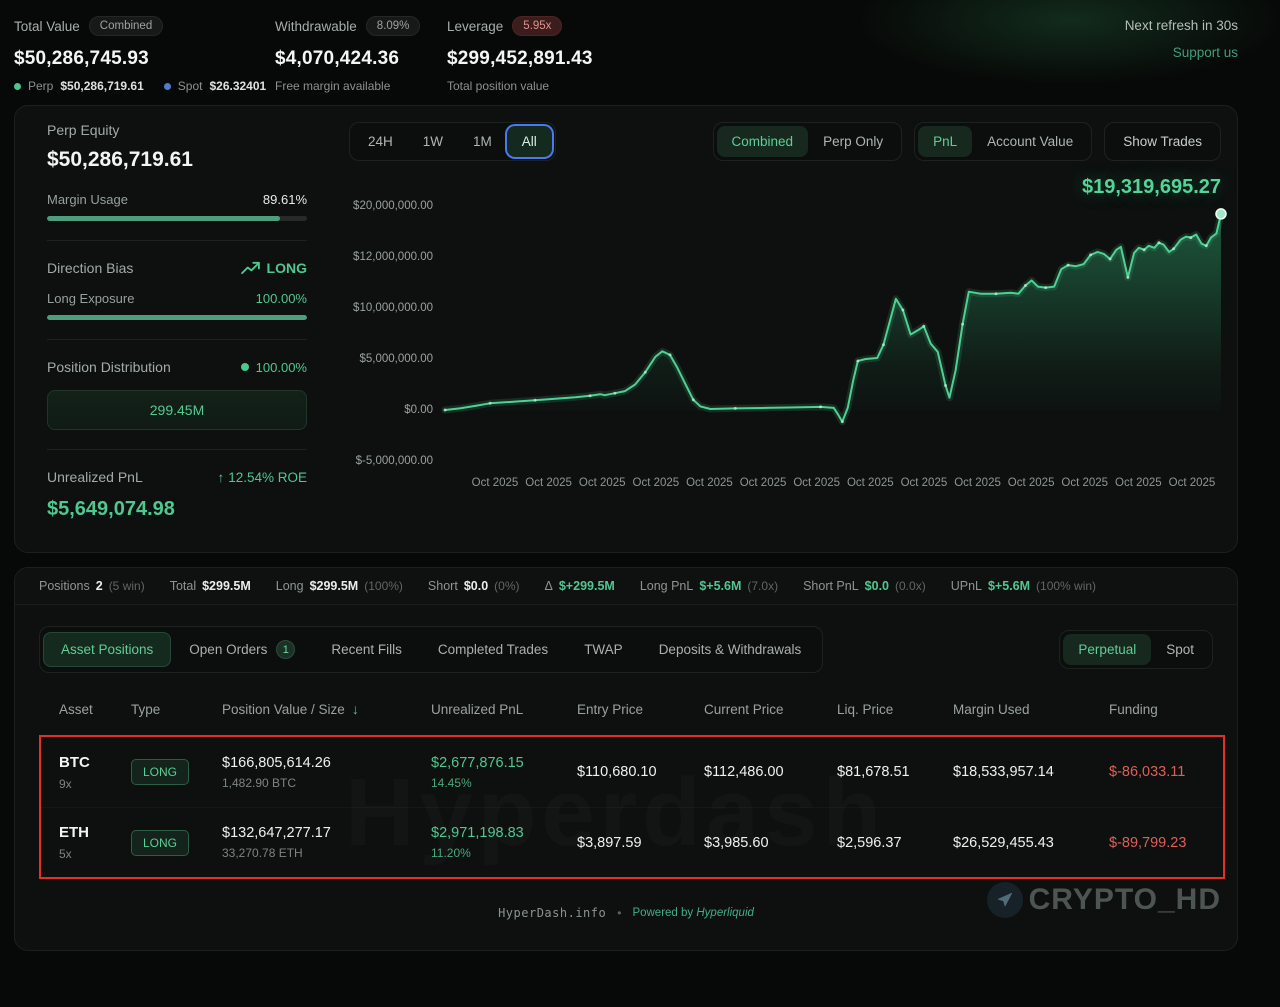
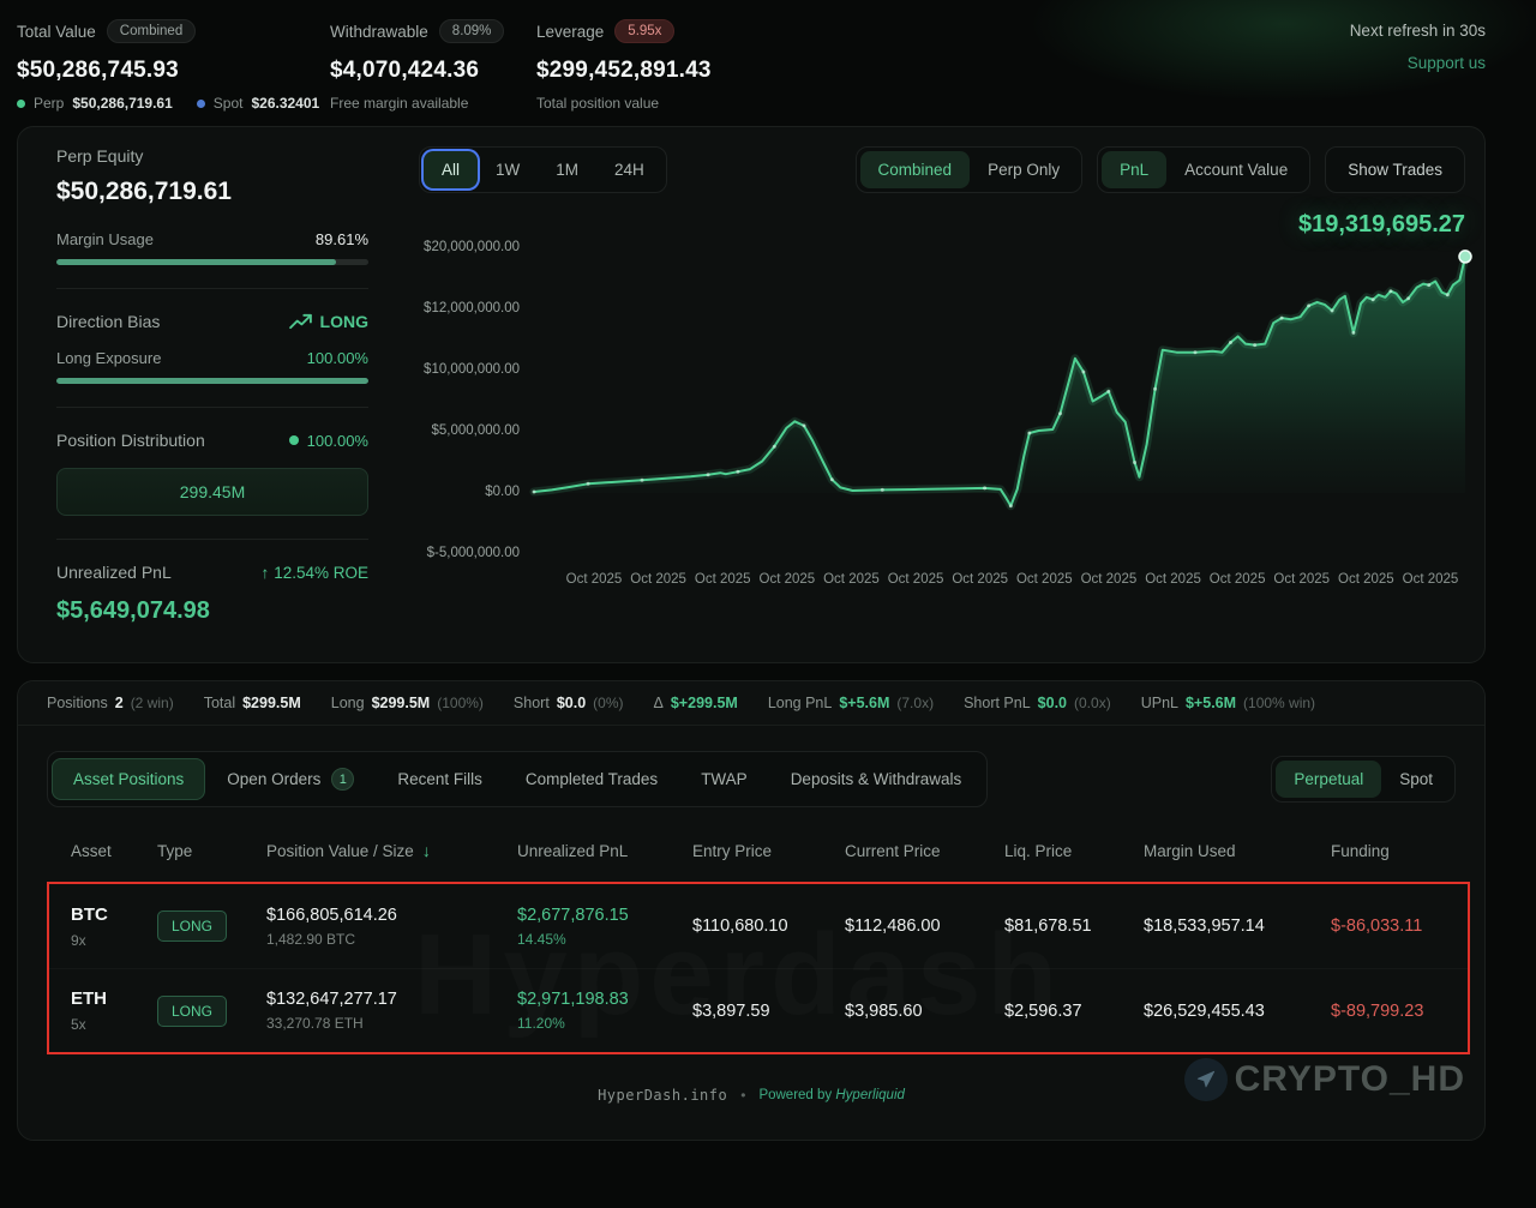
  Total Value
  Combined
  $50,286,745.93
  Perp
  $50,286,719.61
  Spot
  $26.32401
  Withdrawable
  8.09%
  $4,070,424.36
  Free margin available
  Leverage
  5.95x
  $299,452,891.43
  Total position value
  Next refresh in 30s
  Support us
  Perp Equity
  $50,286,719.61
  Margin Usage
  89.61%
  Direction Bias
  LONG
  Long Exposure
  100.00%
  Position Distribution
  100.00%
  299.45M
  Unrealized PnL
  ↑
  12.54% ROE
  $5,649,074.98
- 24H
+ All
  1W
  1M
- All
+ 24H
  Combined
  Perp Only
  PnL
  Account Value
  Show Trades
  $19,319,695.27
  $20,000,000.00
  $12,000,000.00
  $10,000,000.00
  $5,000,000.00
  $0.00
  $-5,000,000.00
  Oct 2025
  Oct 2025
  Oct 2025
  Oct 2025
  Oct 2025
  Oct 2025
  Oct 2025
  Oct 2025
  Oct 2025
  Oct 2025
  Oct 2025
  Oct 2025
  Oct 2025
  Oct 2025
  Hyperdash
  Positions
  2
- (5 win)
+ (2 win)
  Total
  $299.5M
  Long
  $299.5M
  (100%)
  Short
  $0.0
  (0%)
  Δ
  $+299.5M
  Long PnL
  $+5.6M
  (7.0x)
  Short PnL
  $0.0
  (0.0x)
  UPnL
  $+5.6M
  (100% win)
  Asset Positions
  Open Orders
  1
  Recent Fills
  Completed Trades
  TWAP
  Deposits & Withdrawals
  Perpetual
  Spot
  Asset
  Type
  Position Value / Size
  ↓
  Unrealized PnL
  Entry Price
  Current Price
  Liq. Price
  Margin Used
  Funding
  BTC
  9x
  LONG
  $166,805,614.26
  1,482.90 BTC
  $2,677,876.15
  14.45%
  $110,680.10
  $112,486.00
  $81,678.51
  $18,533,957.14
  $-86,033.11
  ETH
  5x
  LONG
  $132,647,277.17
  33,270.78 ETH
  $2,971,198.83
  11.20%
  $3,897.59
  $3,985.60
  $2,596.37
  $26,529,455.43
  $-89,799.23
  HyperDash.info
  •
  Powered by Hyperliquid
  CRYPTO_HD
